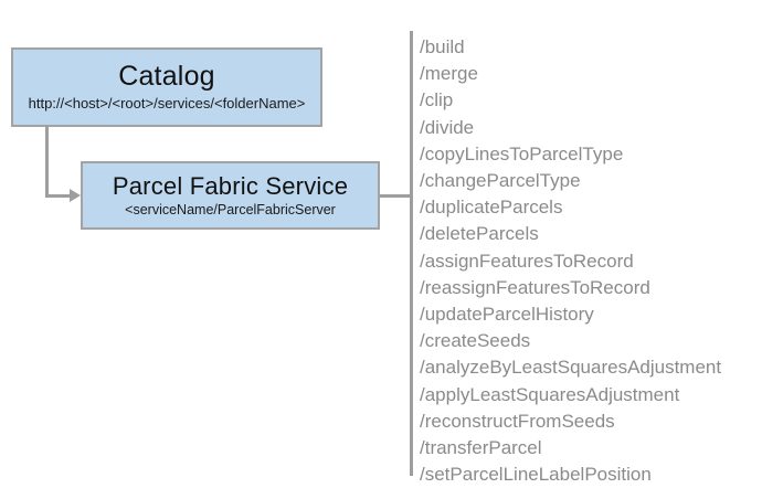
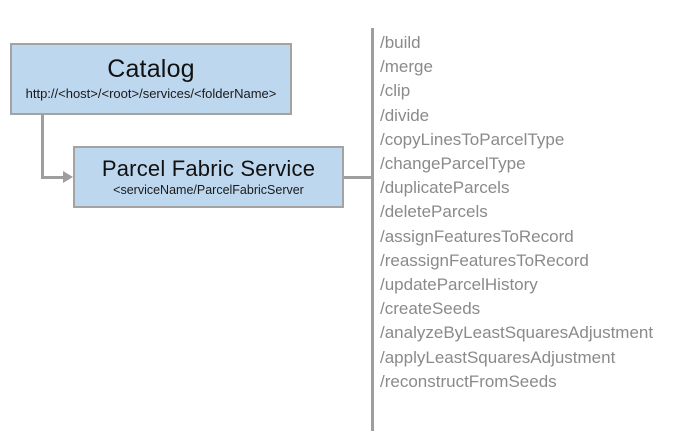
  Catalog
  http://<host>/<root>/services/<folderName>
  Parcel Fabric Service
  <serviceName/ParcelFabricServer
  /build
  /merge
  /clip
  /divide
  /copyLinesToParcelType
  /changeParcelType
  /duplicateParcels
  /deleteParcels
  /assignFeaturesToRecord
  /reassignFeaturesToRecord
  /updateParcelHistory
  /createSeeds
  /analyzeByLeastSquaresAdjustment
  /applyLeastSquaresAdjustment
  /reconstructFromSeeds
- /transferParcel
- /setParcelLineLabelPosition
